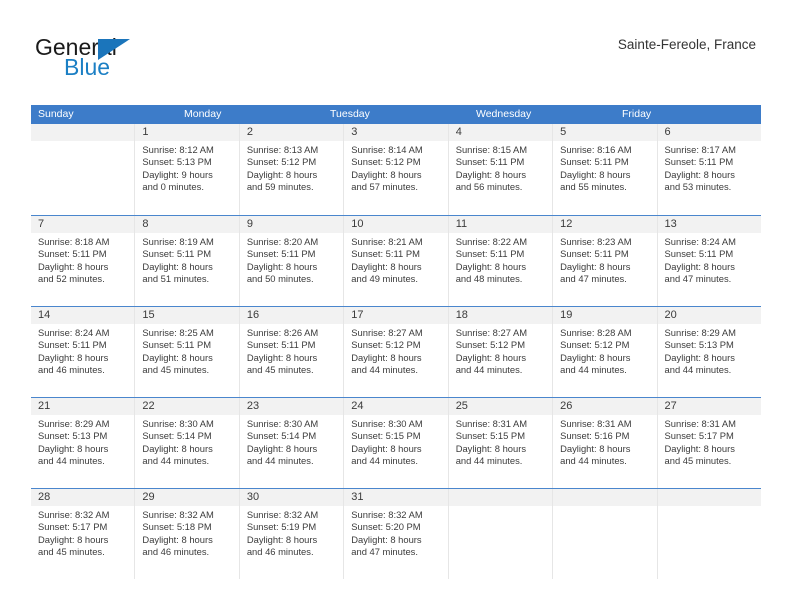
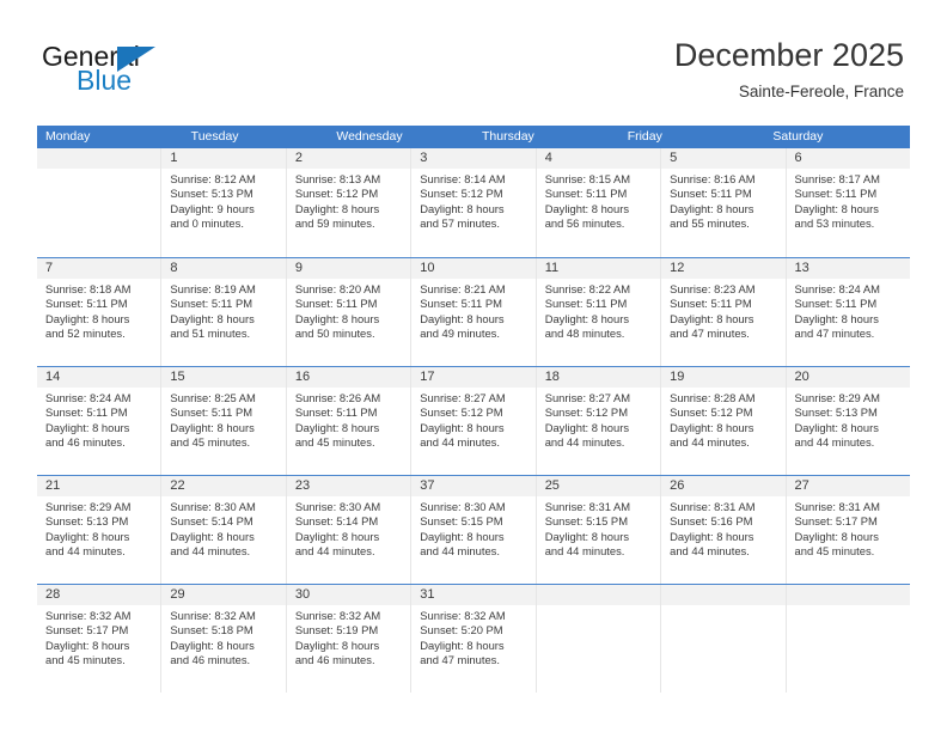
  General
  Blue
+ December 2025
  Sainte-Fereole, France
- Sunday
  Monday
  Tuesday
  Wednesday
+ Thursday
  Friday
+ Saturday
  1
  Sunrise: 8:12 AM
  Sunset: 5:13 PM
  Daylight: 9 hours
  and 0 minutes.
  2
  Sunrise: 8:13 AM
  Sunset: 5:12 PM
  Daylight: 8 hours
  and 59 minutes.
  3
  Sunrise: 8:14 AM
  Sunset: 5:12 PM
  Daylight: 8 hours
  and 57 minutes.
  4
  Sunrise: 8:15 AM
  Sunset: 5:11 PM
  Daylight: 8 hours
  and 56 minutes.
  5
  Sunrise: 8:16 AM
  Sunset: 5:11 PM
  Daylight: 8 hours
  and 55 minutes.
  6
  Sunrise: 8:17 AM
  Sunset: 5:11 PM
  Daylight: 8 hours
  and 53 minutes.
  7
  Sunrise: 8:18 AM
  Sunset: 5:11 PM
  Daylight: 8 hours
  and 52 minutes.
  8
  Sunrise: 8:19 AM
  Sunset: 5:11 PM
  Daylight: 8 hours
  and 51 minutes.
  9
  Sunrise: 8:20 AM
  Sunset: 5:11 PM
  Daylight: 8 hours
  and 50 minutes.
  10
  Sunrise: 8:21 AM
  Sunset: 5:11 PM
  Daylight: 8 hours
  and 49 minutes.
  11
  Sunrise: 8:22 AM
  Sunset: 5:11 PM
  Daylight: 8 hours
  and 48 minutes.
  12
  Sunrise: 8:23 AM
  Sunset: 5:11 PM
  Daylight: 8 hours
  and 47 minutes.
  13
  Sunrise: 8:24 AM
  Sunset: 5:11 PM
  Daylight: 8 hours
  and 47 minutes.
  14
  Sunrise: 8:24 AM
  Sunset: 5:11 PM
  Daylight: 8 hours
  and 46 minutes.
  15
  Sunrise: 8:25 AM
  Sunset: 5:11 PM
  Daylight: 8 hours
  and 45 minutes.
  16
  Sunrise: 8:26 AM
  Sunset: 5:11 PM
  Daylight: 8 hours
  and 45 minutes.
  17
  Sunrise: 8:27 AM
  Sunset: 5:12 PM
  Daylight: 8 hours
  and 44 minutes.
  18
  Sunrise: 8:27 AM
  Sunset: 5:12 PM
  Daylight: 8 hours
  and 44 minutes.
  19
  Sunrise: 8:28 AM
  Sunset: 5:12 PM
  Daylight: 8 hours
  and 44 minutes.
  20
  Sunrise: 8:29 AM
  Sunset: 5:13 PM
  Daylight: 8 hours
  and 44 minutes.
  21
  Sunrise: 8:29 AM
  Sunset: 5:13 PM
  Daylight: 8 hours
  and 44 minutes.
  22
  Sunrise: 8:30 AM
  Sunset: 5:14 PM
  Daylight: 8 hours
  and 44 minutes.
  23
  Sunrise: 8:30 AM
  Sunset: 5:14 PM
  Daylight: 8 hours
  and 44 minutes.
- 24
+ 37
  Sunrise: 8:30 AM
  Sunset: 5:15 PM
  Daylight: 8 hours
  and 44 minutes.
  25
  Sunrise: 8:31 AM
  Sunset: 5:15 PM
  Daylight: 8 hours
  and 44 minutes.
  26
  Sunrise: 8:31 AM
  Sunset: 5:16 PM
  Daylight: 8 hours
  and 44 minutes.
  27
  Sunrise: 8:31 AM
  Sunset: 5:17 PM
  Daylight: 8 hours
  and 45 minutes.
  28
  Sunrise: 8:32 AM
  Sunset: 5:17 PM
  Daylight: 8 hours
  and 45 minutes.
  29
  Sunrise: 8:32 AM
  Sunset: 5:18 PM
  Daylight: 8 hours
  and 46 minutes.
  30
  Sunrise: 8:32 AM
  Sunset: 5:19 PM
  Daylight: 8 hours
  and 46 minutes.
  31
  Sunrise: 8:32 AM
  Sunset: 5:20 PM
  Daylight: 8 hours
  and 47 minutes.
